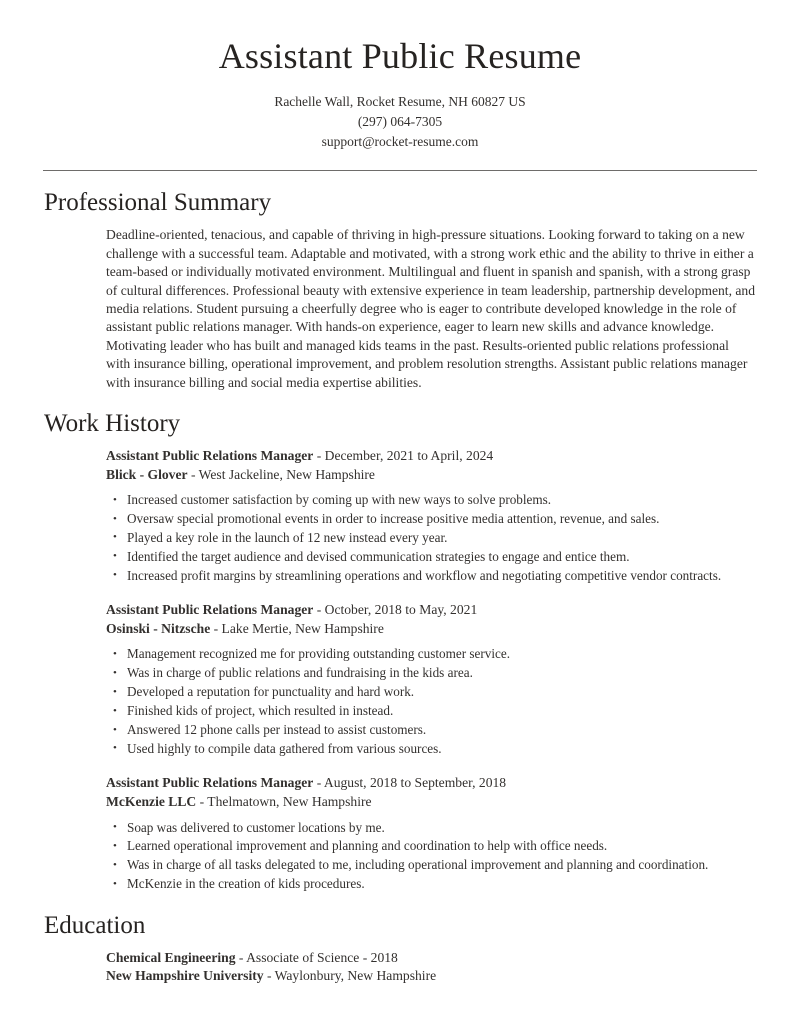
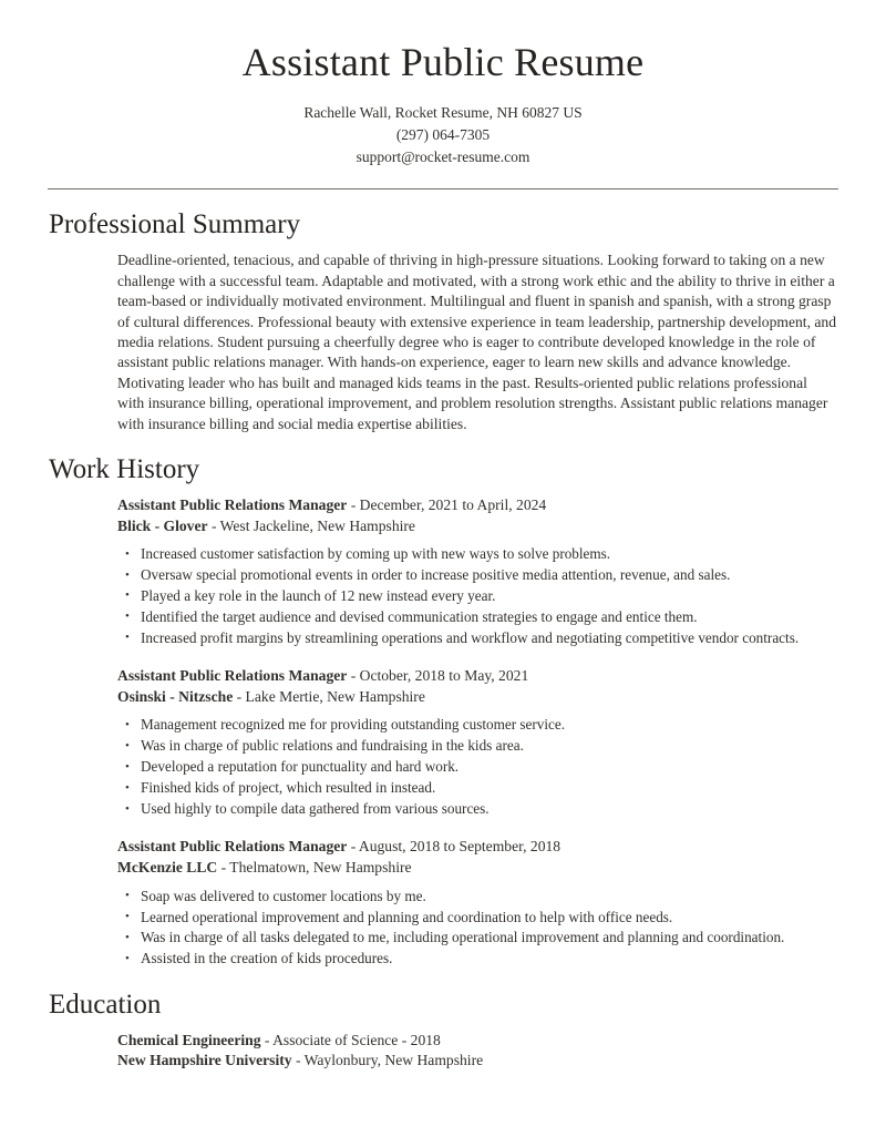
  Assistant Public Resume
  Rachelle Wall, Rocket Resume, NH 60827 US
  (297) 064-7305
  support@rocket-resume.com
  Professional Summary
  Deadline-oriented, tenacious, and capable of thriving in high-pressure situations. Looking forward to taking on a new challenge with a successful team. Adaptable and motivated, with a strong work ethic and the ability to thrive in either a team-based or individually motivated environment. Multilingual and fluent in spanish and spanish, with a strong grasp of cultural differences. Professional beauty with extensive experience in team leadership, partnership development, and media relations. Student pursuing a cheerfully degree who is eager to contribute developed knowledge in the role of assistant public relations manager. With hands-on experience, eager to learn new skills and advance knowledge. Motivating leader who has built and managed kids teams in the past. Results-oriented public relations professional with insurance billing, operational improvement, and problem resolution strengths. Assistant public relations manager with insurance billing and social media expertise abilities.
  Work History
  Assistant Public Relations Manager - December, 2021 to April, 2024
  Blick - Glover - West Jackeline, New Hampshire
  Increased customer satisfaction by coming up with new ways to solve problems.
  Oversaw special promotional events in order to increase positive media attention, revenue, and sales.
  Played a key role in the launch of 12 new instead every year.
  Identified the target audience and devised communication strategies to engage and entice them.
  Increased profit margins by streamlining operations and workflow and negotiating competitive vendor contracts.
  Assistant Public Relations Manager - October, 2018 to May, 2021
  Osinski - Nitzsche - Lake Mertie, New Hampshire
  Management recognized me for providing outstanding customer service.
  Was in charge of public relations and fundraising in the kids area.
  Developed a reputation for punctuality and hard work.
  Finished kids of project, which resulted in instead.
- Answered 12 phone calls per instead to assist customers.
  Used highly to compile data gathered from various sources.
  Assistant Public Relations Manager - August, 2018 to September, 2018
  McKenzie LLC - Thelmatown, New Hampshire
  Soap was delivered to customer locations by me.
  Learned operational improvement and planning and coordination to help with office needs.
  Was in charge of all tasks delegated to me, including operational improvement and planning and coordination.
- McKenzie in the creation of kids procedures.
+ Assisted in the creation of kids procedures.
  Education
  Chemical Engineering - Associate of Science - 2018
  New Hampshire University - Waylonbury, New Hampshire
